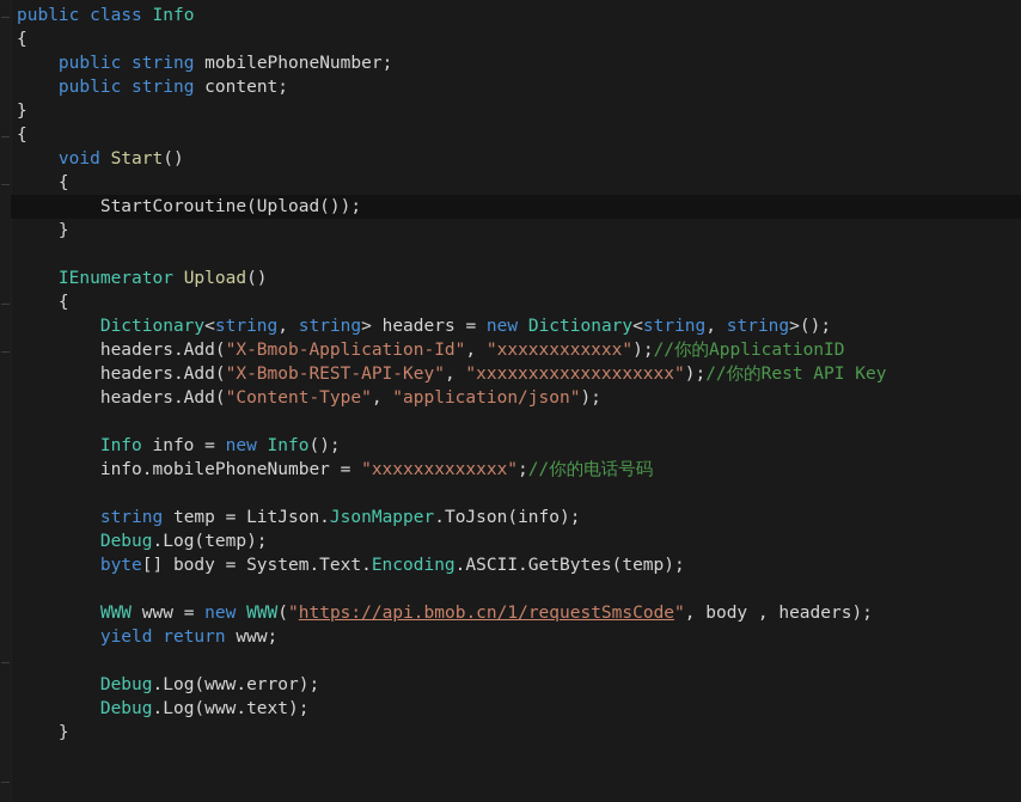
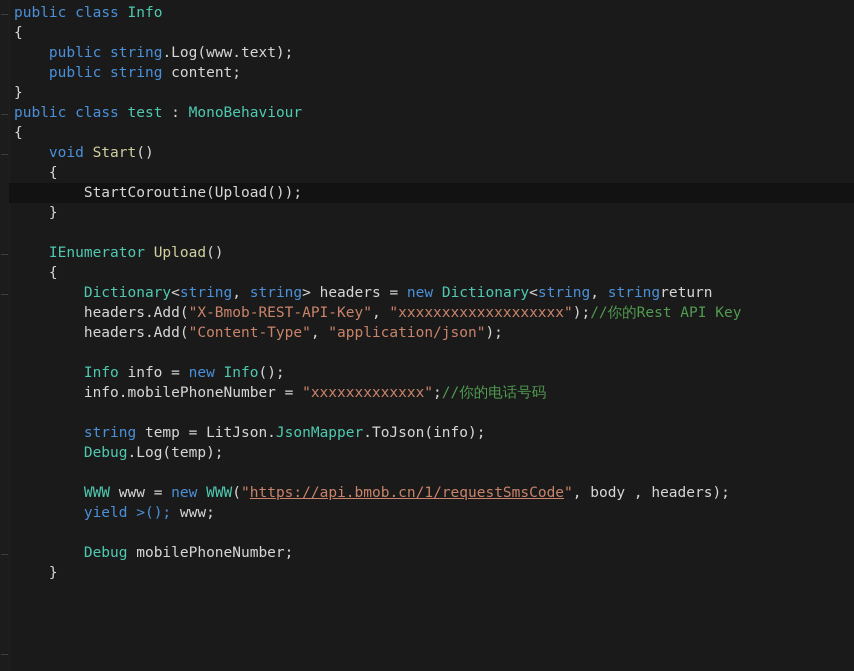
  public class Info
  {
- public string mobilePhoneNumber;
+ public string.Log(www.text);
  public string content;
  }
+ public class test : MonoBehaviour
  {
  void Start()
  {
  StartCoroutine(Upload());
  }
  IEnumerator Upload()
  {
- Dictionary<string, string> headers = new Dictionary<string, string>();
+ Dictionary<string, string> headers = new Dictionary<string, stringreturn
- headers.Add("X-Bmob-Application-Id", "xxxxxxxxxxxx");//你的ApplicationID
  headers.Add("X-Bmob-REST-API-Key", "xxxxxxxxxxxxxxxxxxx");//你的Rest API Key
  headers.Add("Content-Type", "application/json");
  Info info = new Info();
  info.mobilePhoneNumber = "xxxxxxxxxxxxx";//你的电话号码
  string temp = LitJson.JsonMapper.ToJson(info);
  Debug.Log(temp);
- byte[] body = System.Text.Encoding.ASCII.GetBytes(temp);
  WWW www = new WWW("https://api.bmob.cn/1/requestSmsCode", body , headers);
- yield return www;
+ yield >(); www;
- Debug.Log(www.error);
- Debug.Log(www.text);
+ Debug mobilePhoneNumber;
  }
